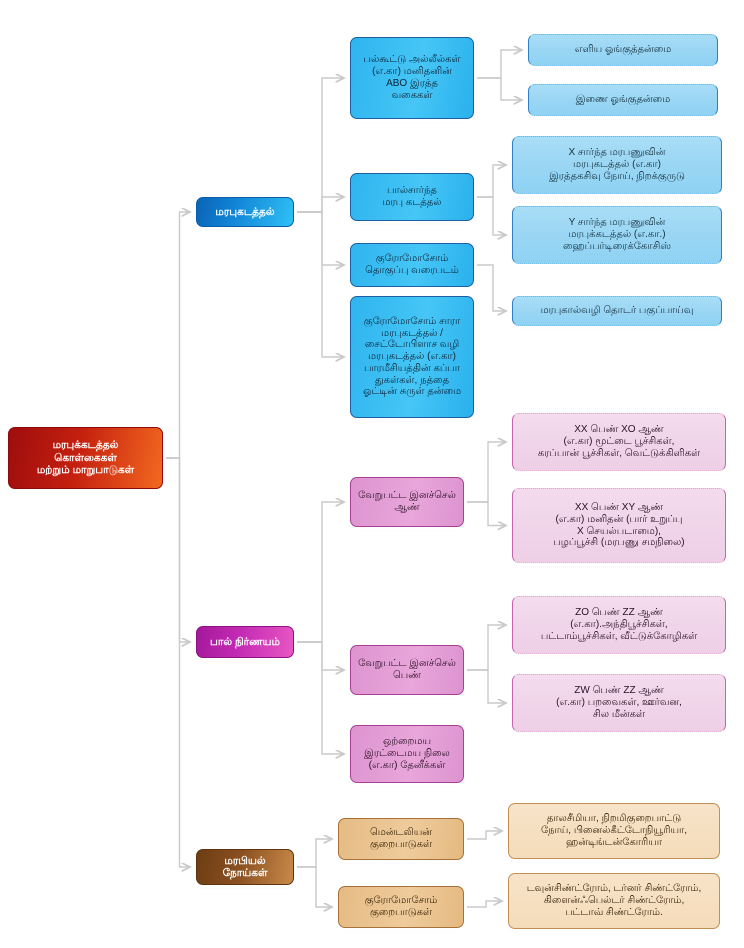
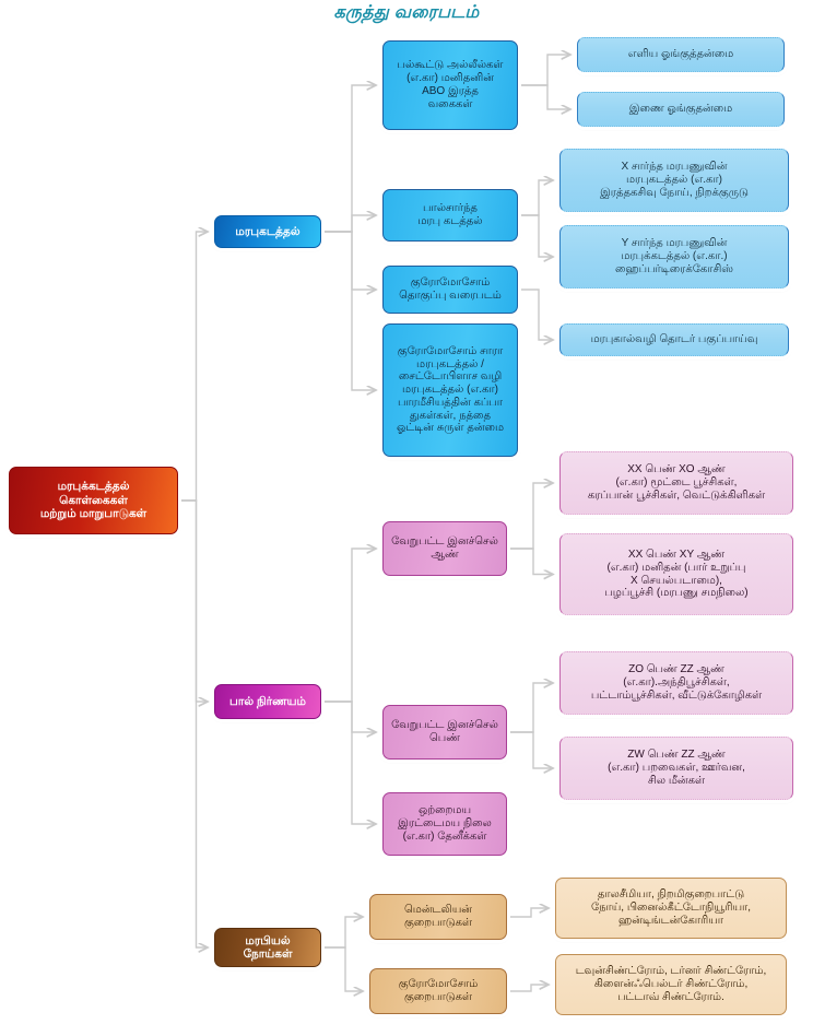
+ கருத்து வரைபடம்
  மரபுக்கடத்தல்
  கொள்கைகள்
  மற்றும் மாறுபாடுகள்
  மரபுகடத்தல்
  பல்கூட்டு அல்லீல்கள்
  (எ.கா) மனிதனின்
  ABO இரத்த
  வகைகள்
  எளிய ஓங்குத்தன்மை
  இணை ஓங்குதன்மை
  பால்சார்ந்த
  மரபு கடத்தல்
  X சார்ந்த மரபணுவின்
  மரபுகடத்தல் (எ.கா)
  இரத்தகசிவு நோய், நிறக்குருடு
  Y சார்ந்த மரபணுவின்
  மரபுக்கடத்தல் (எ.கா.)
  ஹைப்பர்டிரைக்கோசிஸ்
  குரோமோசோம்
  தொகுப்பு வரைபடம்
  மரபுகால்வழி தொடர் பகுப்பாய்வு
  குரோமோசோம் சாரா
  மரபுகடத்தல் /
  சைட்டோபிளாச வழி
  மரபுகடத்தல் (எ.கா)
  பாரமீசியத்தின் கப்பா
  துகள்கள், நத்தை
  ஓட்டின் சுருள் தன்மை
  பால் நிர்ணயம்
  வேறுபட்ட இனச்செல்
  ஆண்
  XX பெண் XO ஆண்
  (எ.கா) மூட்டை பூச்சிகள்,
  கரப்பான் பூச்சிகள், வெட்டுக்கிளிகள்
  XX பெண் XY ஆண்
  (எ.கா) மனிதன் (பார் உறுப்பு
  X செயல்படாமை),
  பழப்பூச்சி (மரபணு சமநிலை)
  வேறுபட்ட இனச்செல்
  பெண்
  ZO பெண் ZZ ஆண்
  (எ.கா).அந்திபூச்சிகள்,
  பட்டாம்பூச்சிகள், வீட்டுக்கோழிகள்
  ZW பெண் ZZ ஆண்
  (எ.கா) பறவைகள், ஊர்வன,
  சில மீன்கள்
  ஒற்றைமய
  இரட்டைமய நிலை
  (எ.கா) தேனீக்கள்
  மரபியல்
  நோய்கள்
  மென்டலியன்
  குறைபாடுகள்
  தாலசீமியா, நிறமிகுறைபாட்டு
  நோய், பினைல்கீட்டோநியூரியா,
  ஹன்டிங்டன்கோரியா
  குரோமோசோம்
  குறைபாடுகள்
  டவுன்சிண்ட்ரோம், டர்னர் சிண்ட்ரோம்,
  கிளைன்ஃபெல்டர் சிண்ட்ரோம்,
  பட்டாவ் சிண்ட்ரோம்.
